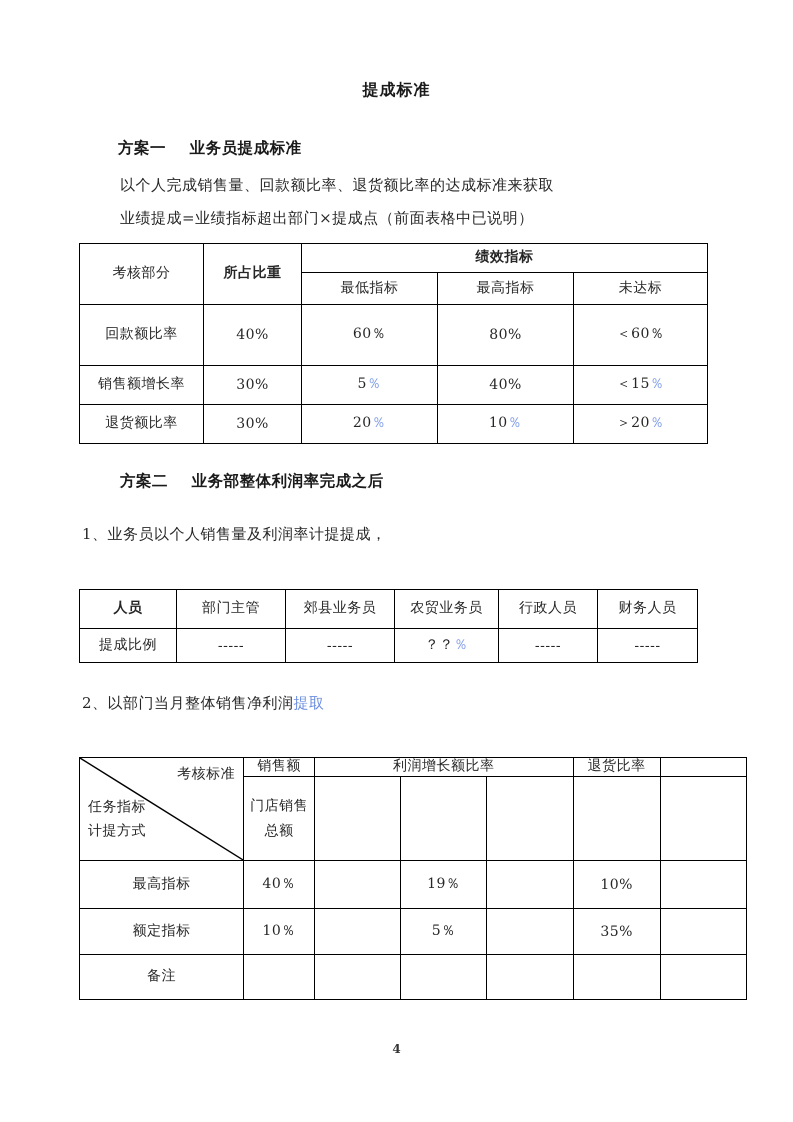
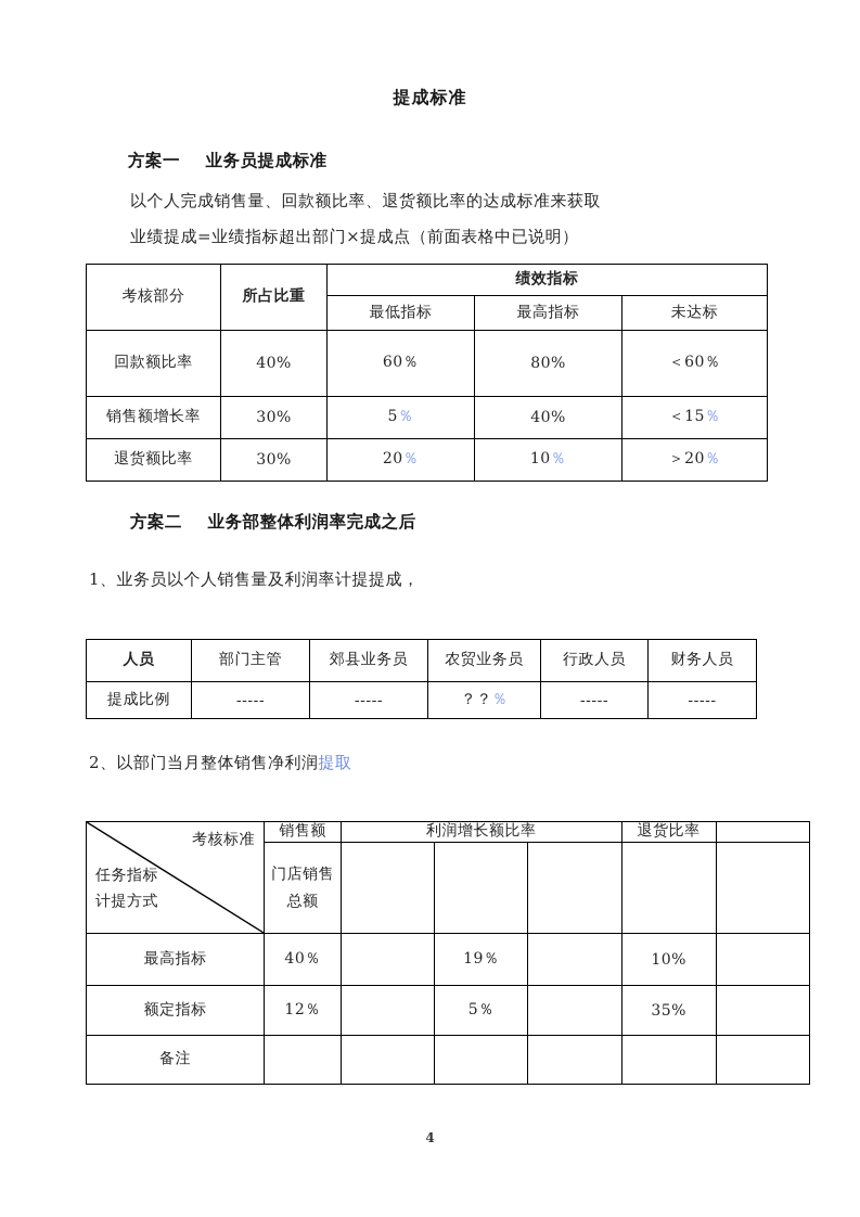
  提成标准
  方案一 业务员提成标准
  以个人完成销售量、回款额比率、退货额比率的达成标准来获取
  业绩提成=业绩指标超出部门×提成点（前面表格中已说明）
  考核部分	所占比重	绩效指标
  最低指标	最高指标	未达标
  回款额比率	40%	60％	80%	＜60％
  销售额增长率	30%	5％	40%	＜15％
  退货额比率	30%	20％	10％	＞20％
  方案二 业务部整体利润率完成之后
  1、业务员以个人销售量及利润率计提提成，
  人员	部门主管	郊县业务员	农贸业务员	行政人员	财务人员
  提成比例	-----	-----	？？％	-----	-----
  2、以部门当月整体销售净利润提取
  考核标准 任务指标计提方式	销售额	利润增长额比率	退货比率
  门店销售 总额
  最高指标	40％		19％		10%
- 额定指标	10％		5％		35%
+ 额定指标	12％		5％		35%
  备注
  4
